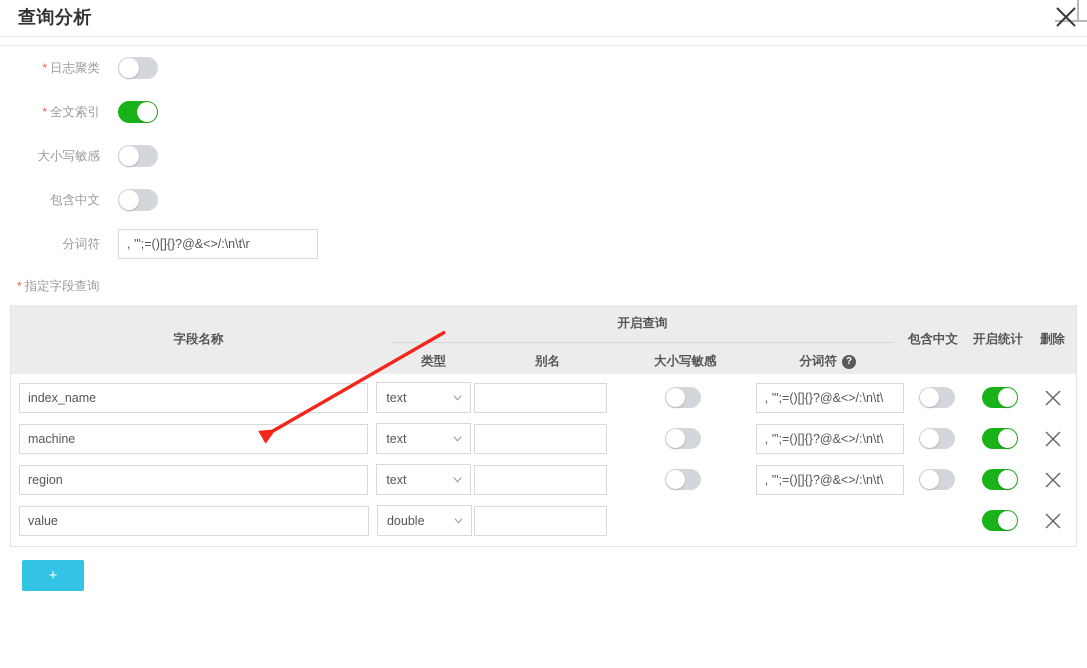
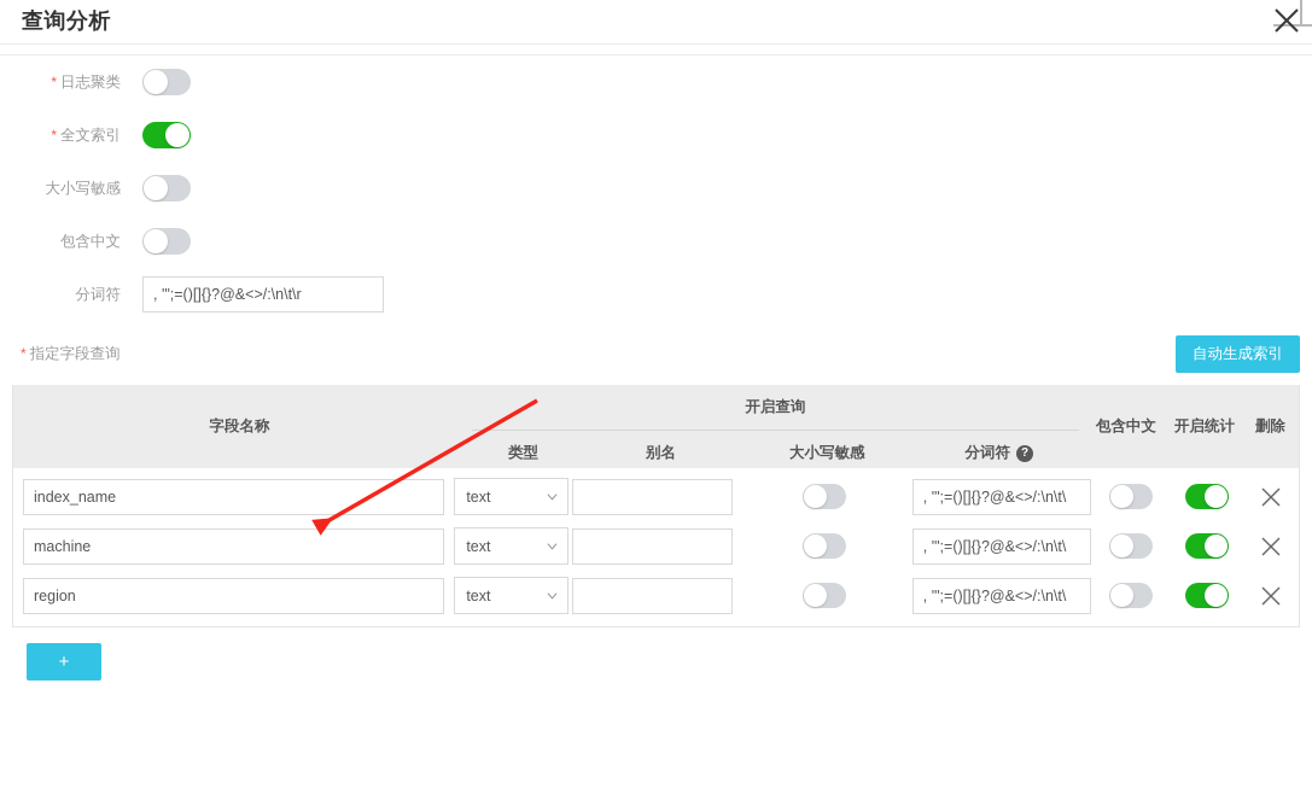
  查询分析
  * 日志聚类
  * 全文索引
  大小写敏感
  包含中文
  分词符
  , '";=()[]{}?@&<>/:\n\t\r
  * 指定字段查询
+ 自动生成索引
  字段名称
  开启查询
  类型
  别名
  大小写敏感
  分词符
  ?
  包含中文
  开启统计
  删除
  index_name
  text
  , '";=()[]{}?@&<>/:\n\t\
  machine
  text
  , '";=()[]{}?@&<>/:\n\t\
  region
  text
  , '";=()[]{}?@&<>/:\n\t\
- value
- double
  +
